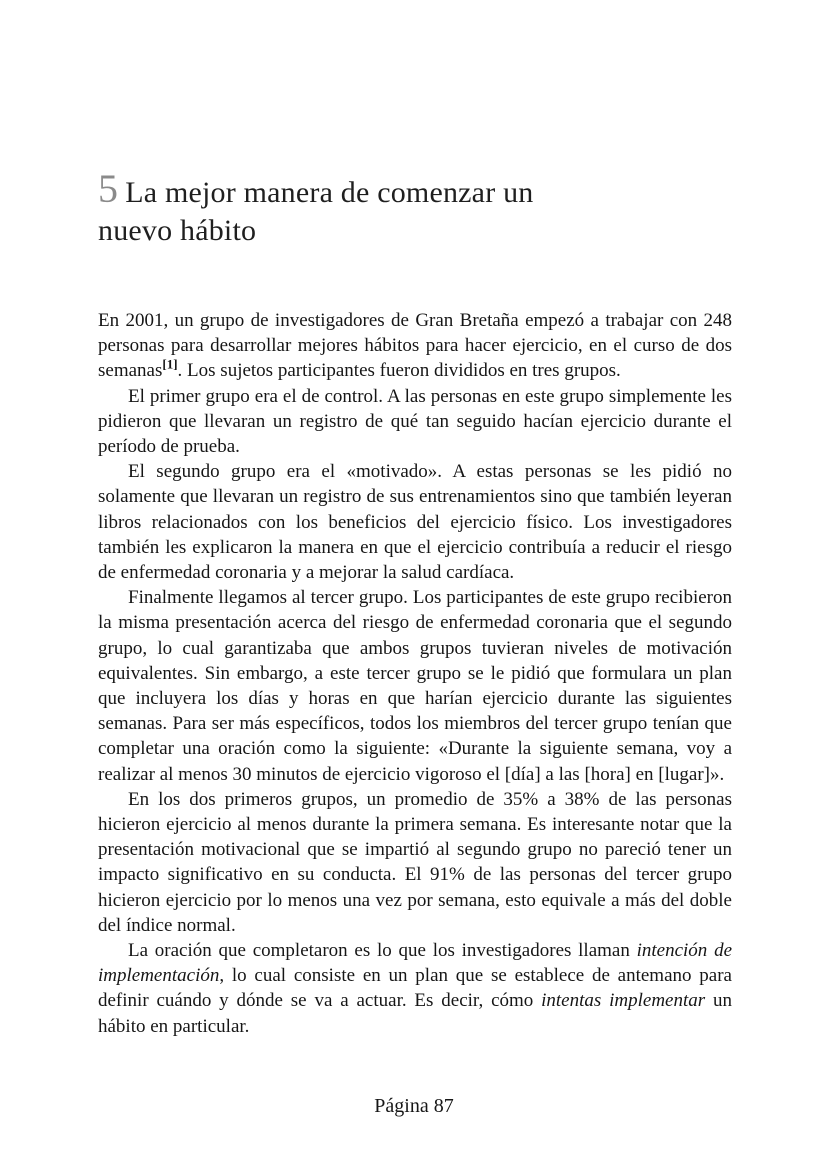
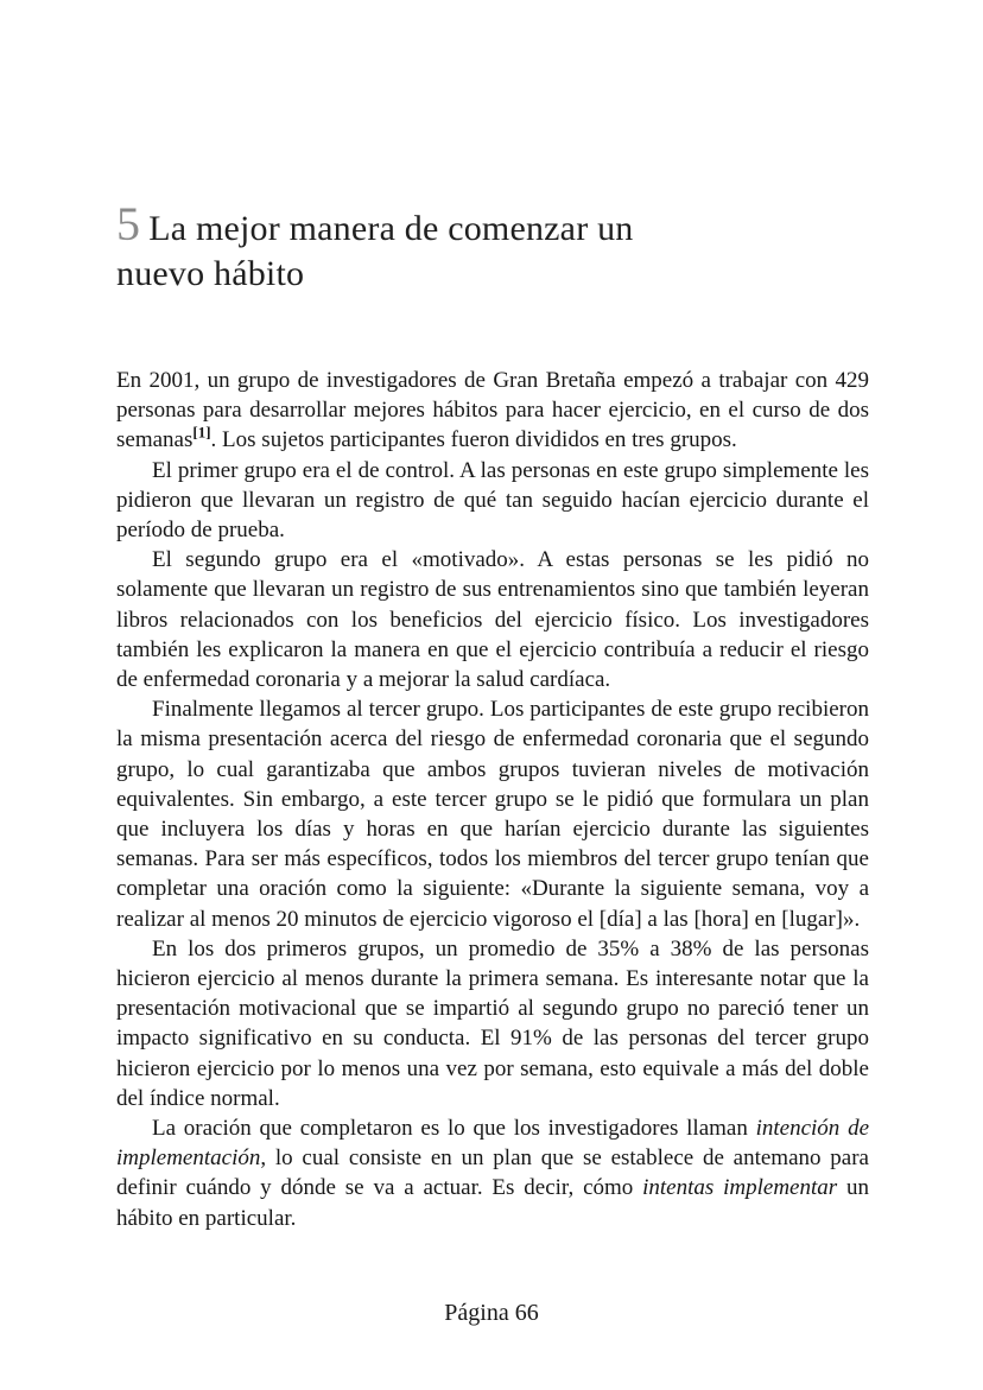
  5 La mejor manera de comenzar un
  nuevo hábito
- En 2001, un grupo de investigadores de Gran Bretaña empezó a trabajar con 248 personas para desarrollar mejores hábitos para hacer ejercicio, en el curso de dos semanas[1]. Los sujetos participantes fueron divididos en tres grupos.
+ En 2001, un grupo de investigadores de Gran Bretaña empezó a trabajar con 429 personas para desarrollar mejores hábitos para hacer ejercicio, en el curso de dos semanas[1]. Los sujetos participantes fueron divididos en tres grupos.
  El primer grupo era el de control. A las personas en este grupo simplemente les pidieron que llevaran un registro de qué tan seguido hacían ejercicio durante el período de prueba.
  El segundo grupo era el «motivado». A estas personas se les pidió no solamente que llevaran un registro de sus entrenamientos sino que también leyeran libros relacionados con los beneficios del ejercicio físico. Los investigadores también les explicaron la manera en que el ejercicio contribuía a reducir el riesgo de enfermedad coronaria y a mejorar la salud cardíaca.
- Finalmente llegamos al tercer grupo. Los participantes de este grupo recibieron la misma presentación acerca del riesgo de enfermedad coronaria que el segundo grupo, lo cual garantizaba que ambos grupos tuvieran niveles de motivación equivalentes. Sin embargo, a este tercer grupo se le pidió que formulara un plan que incluyera los días y horas en que harían ejercicio durante las siguientes semanas. Para ser más específicos, todos los miembros del tercer grupo tenían que completar una oración como la siguiente: «Durante la siguiente semana, voy a realizar al menos 30 minutos de ejercicio vigoroso el [día] a las [hora] en [lugar]».
+ Finalmente llegamos al tercer grupo. Los participantes de este grupo recibieron la misma presentación acerca del riesgo de enfermedad coronaria que el segundo grupo, lo cual garantizaba que ambos grupos tuvieran niveles de motivación equivalentes. Sin embargo, a este tercer grupo se le pidió que formulara un plan que incluyera los días y horas en que harían ejercicio durante las siguientes semanas. Para ser más específicos, todos los miembros del tercer grupo tenían que completar una oración como la siguiente: «Durante la siguiente semana, voy a realizar al menos 20 minutos de ejercicio vigoroso el [día] a las [hora] en [lugar]».
  En los dos primeros grupos, un promedio de 35% a 38% de las personas hicieron ejercicio al menos durante la primera semana. Es interesante notar que la presentación motivacional que se impartió al segundo grupo no pareció tener un impacto significativo en su conducta. El 91% de las personas del tercer grupo hicieron ejercicio por lo menos una vez por semana, esto equivale a más del doble del índice normal.
  La oración que completaron es lo que los investigadores llaman intención de implementación, lo cual consiste en un plan que se establece de antemano para definir cuándo y dónde se va a actuar. Es decir, cómo intentas implementar un hábito en particular.
- Página 87
+ Página 66
